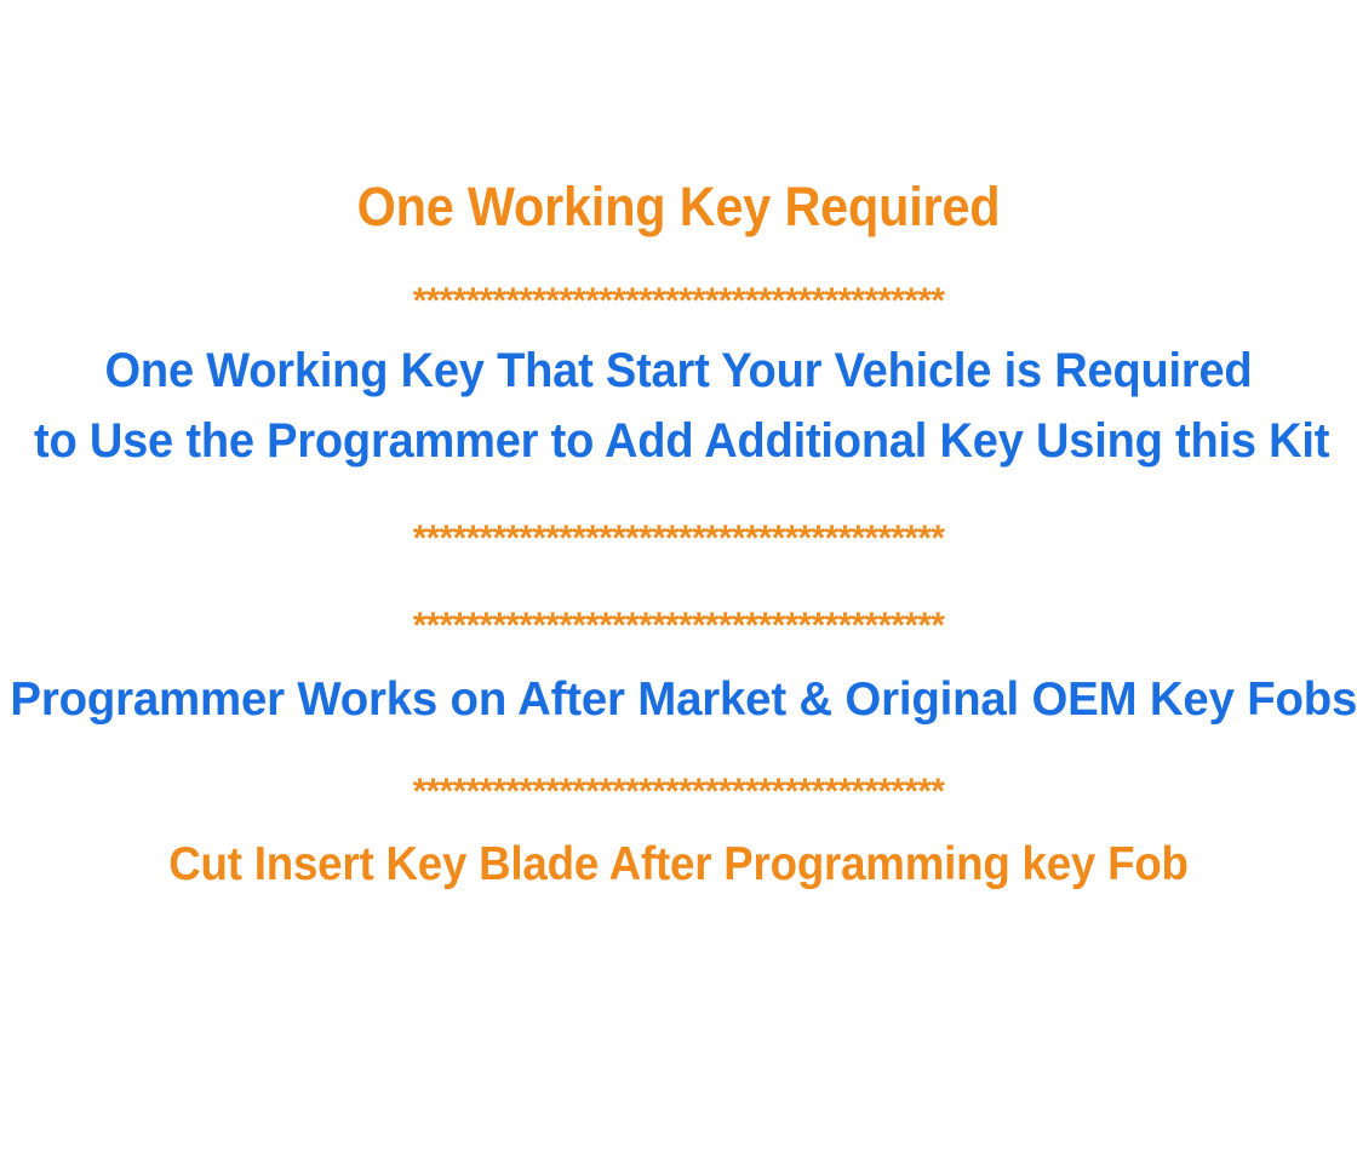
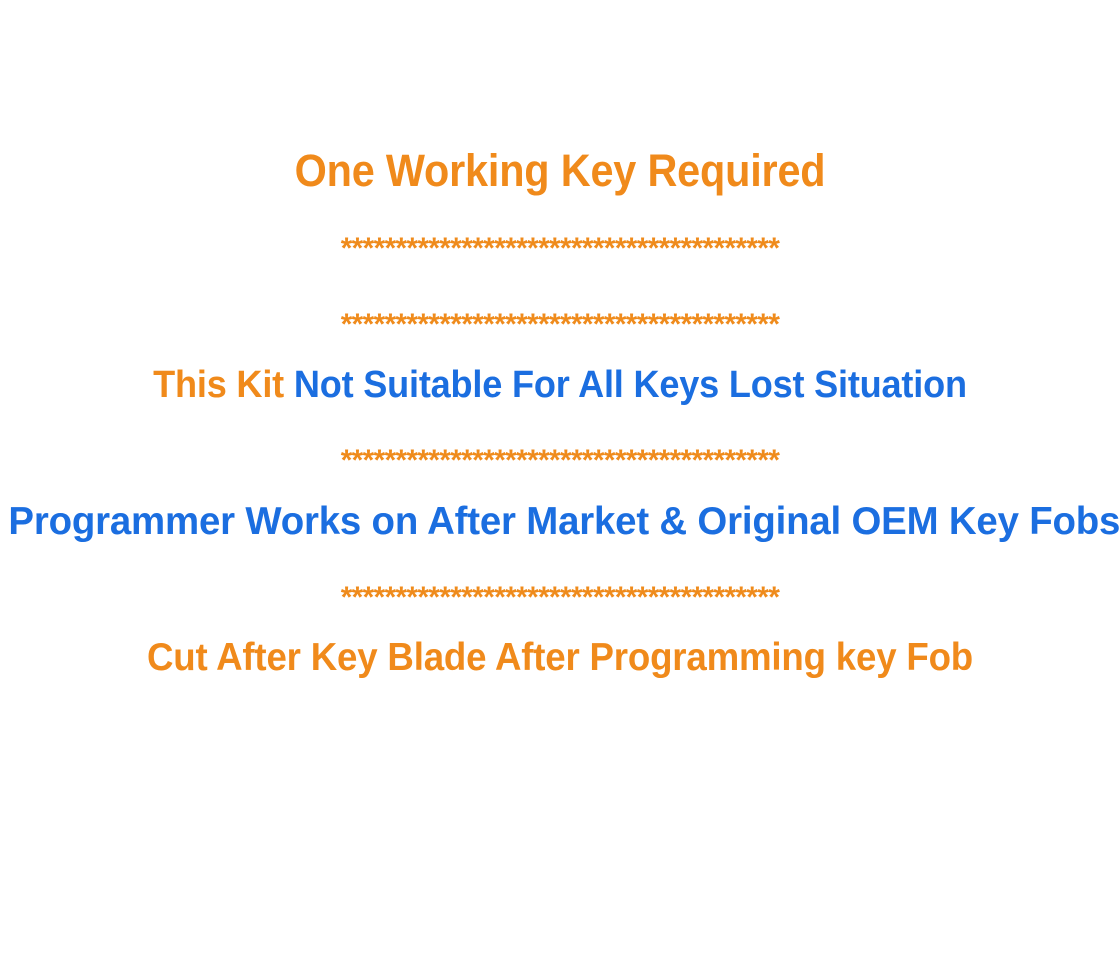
  One Working Key Required
  ****************************************
- One Working Key That Start Your Vehicle is Required
- to Use the Programmer to Add Additional Key Using this Kit
  ****************************************
+ This Kit Not Suitable For All Keys Lost Situation
  ****************************************
  Programmer Works on After Market & Original OEM Key Fobs
  ****************************************
- Cut Insert Key Blade After Programming key Fob
+ Cut After Key Blade After Programming key Fob
